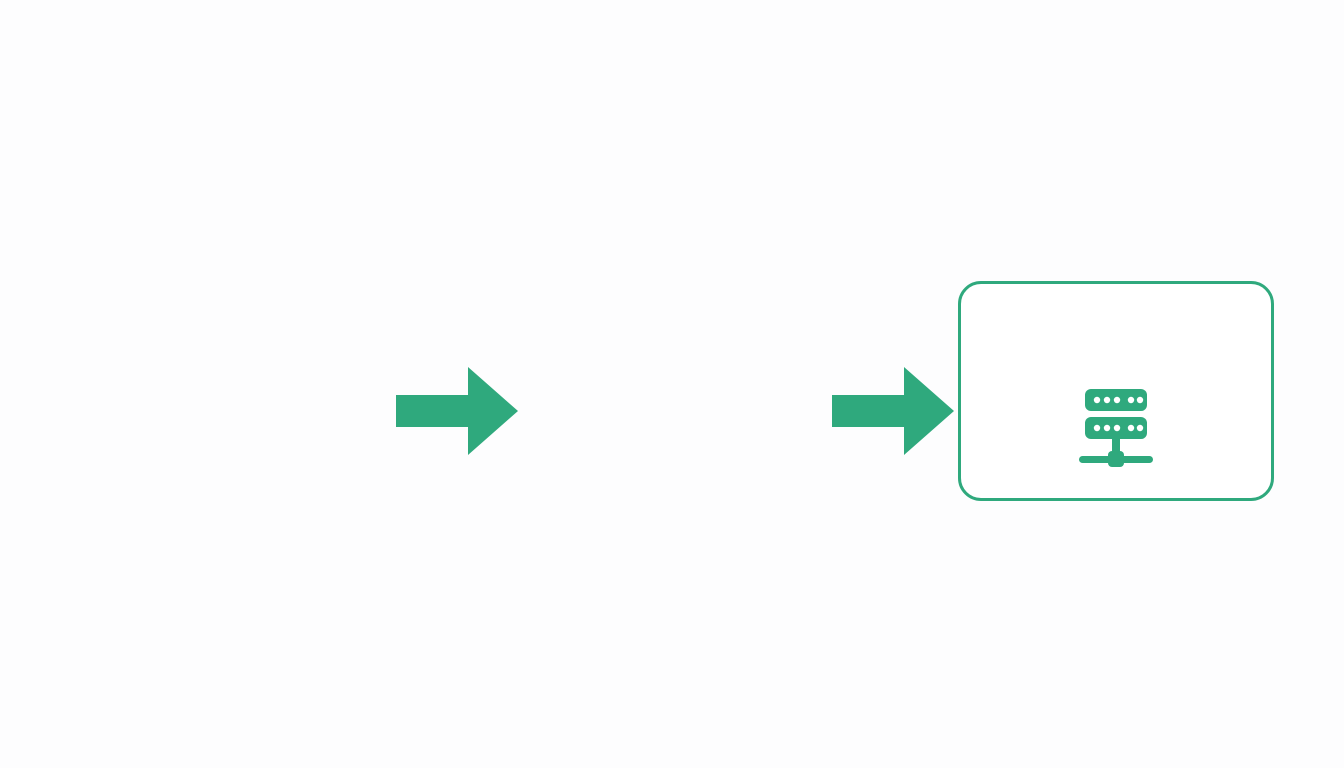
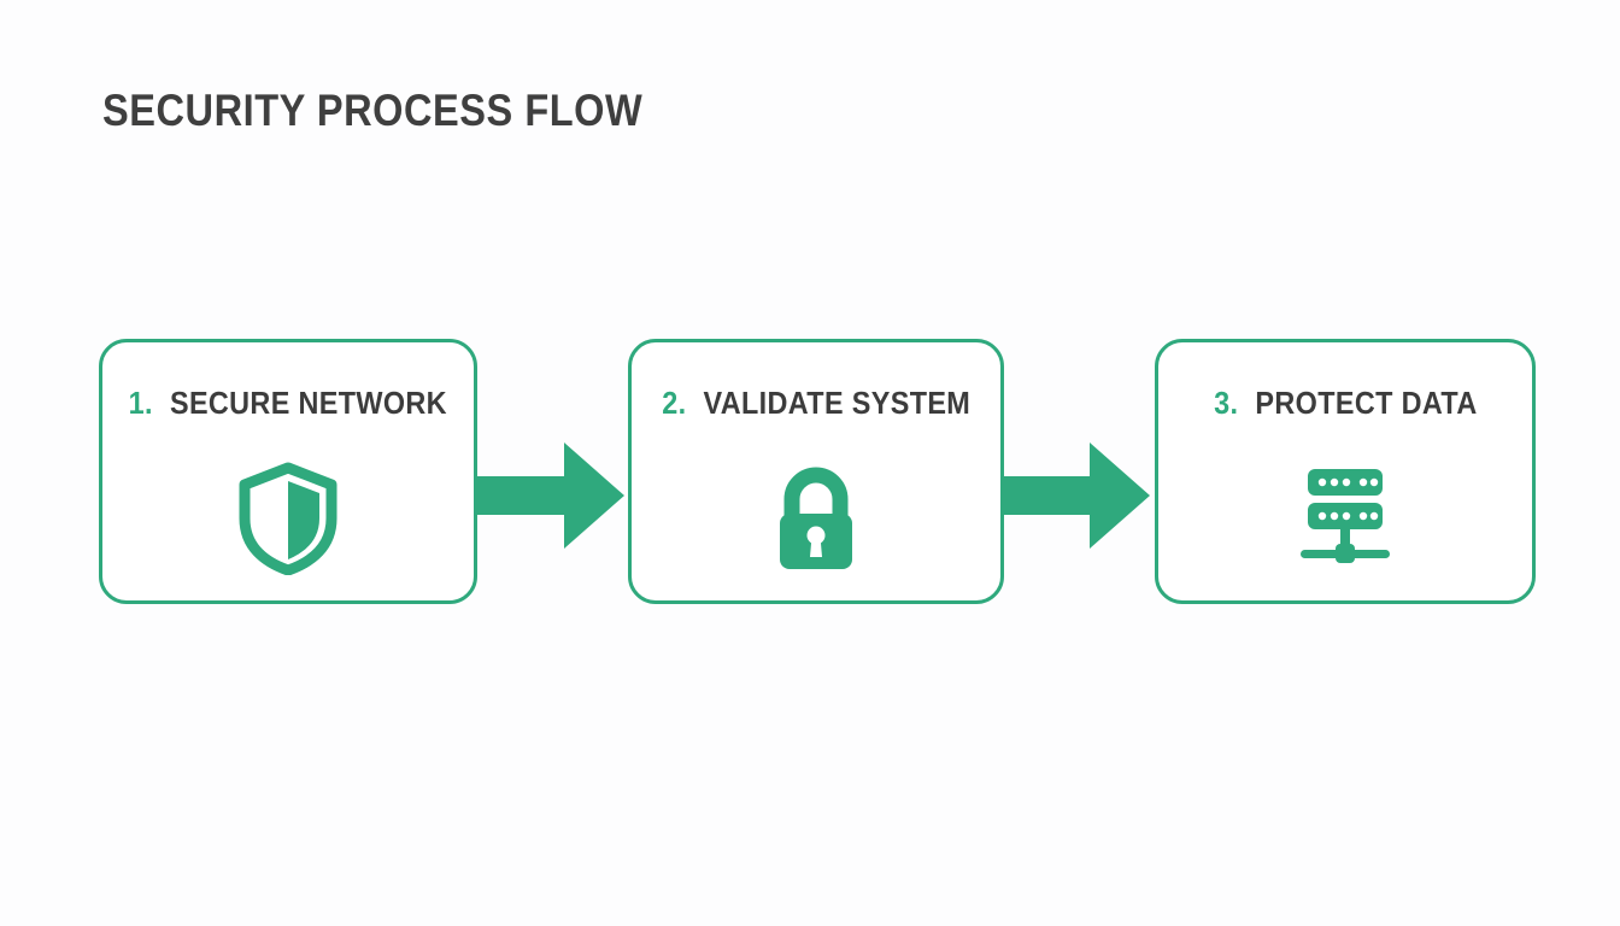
+ SECURITY PROCESS FLOW
+ 1. SECURE NETWORK
+ 2. VALIDATE SYSTEM
+ 3. PROTECT DATA
